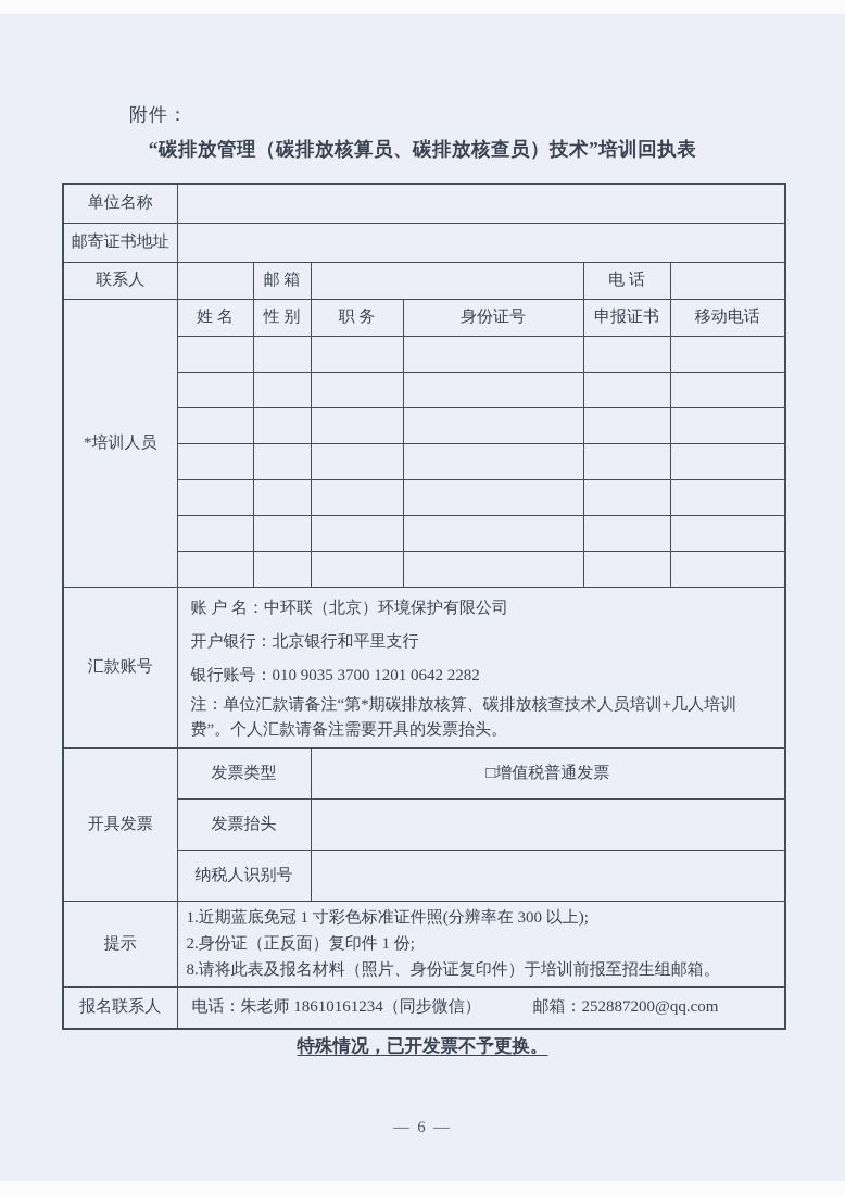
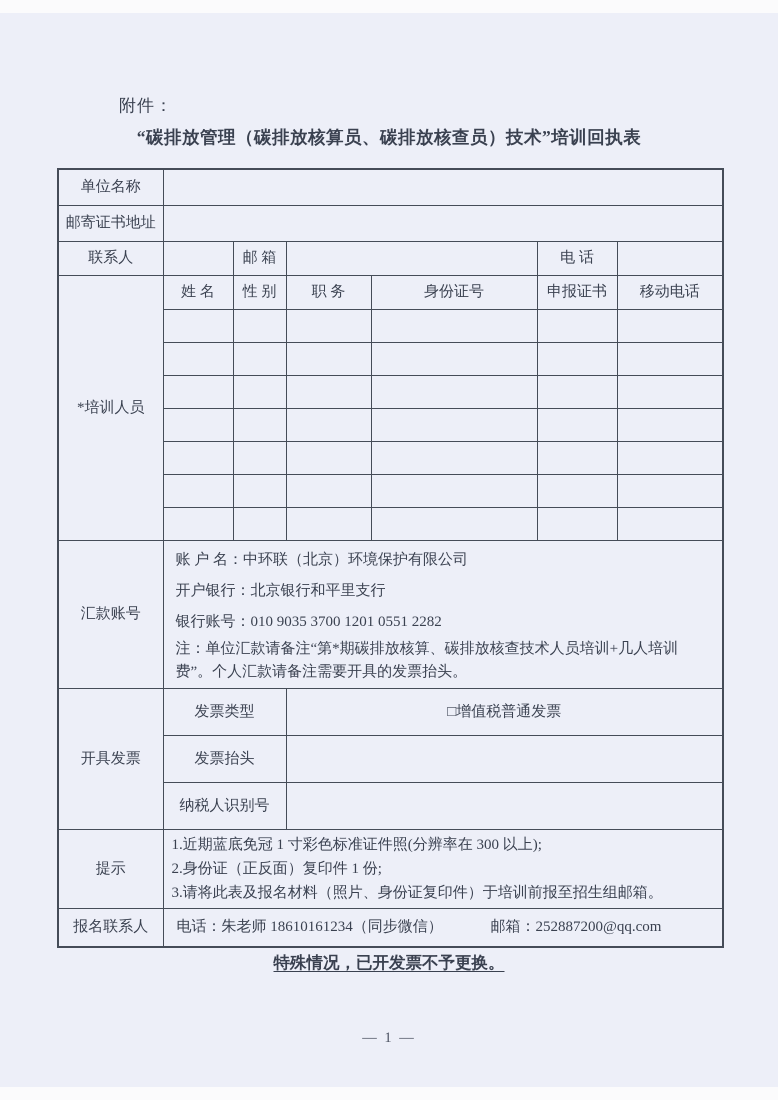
  附件：
  “碳排放管理（碳排放核算员、碳排放核查员）技术”培训回执表
  单位名称
  邮寄证书地址
  联系人		邮 箱		电 话
  *培训人员	姓 名	性 别	职 务	身份证号	申报证书	移动电话
- 汇款账号	账 户 名：中环联（北京）环境保护有限公司 开户银行：北京银行和平里支行 银行账号：010 9035 3700 1201 0642 2282 注：单位汇款请备注“第*期碳排放核算、碳排放核查技术人员培训+几人培训费”。个人汇款请备注需要开具的发票抬头。
+ 汇款账号	账 户 名：中环联（北京）环境保护有限公司 开户银行：北京银行和平里支行 银行账号：010 9035 3700 1201 0551 2282 注：单位汇款请备注“第*期碳排放核算、碳排放核查技术人员培训+几人培训费”。个人汇款请备注需要开具的发票抬头。
  开具发票	发票类型	□增值税普通发票
  发票抬头
  纳税人识别号
- 提示	1.近期蓝底免冠 1 寸彩色标准证件照(分辨率在 300 以上); 2.身份证（正反面）复印件 1 份; 8.请将此表及报名材料（照片、身份证复印件）于培训前报至招生组邮箱。
+ 提示	1.近期蓝底免冠 1 寸彩色标准证件照(分辨率在 300 以上); 2.身份证（正反面）复印件 1 份; 3.请将此表及报名材料（照片、身份证复印件）于培训前报至招生组邮箱。
  报名联系人	电话：朱老师 18610161234（同步微信） 邮箱：252887200@qq.com
  特殊情况，已开发票不予更换。
- — 6 —
+ — 1 —
